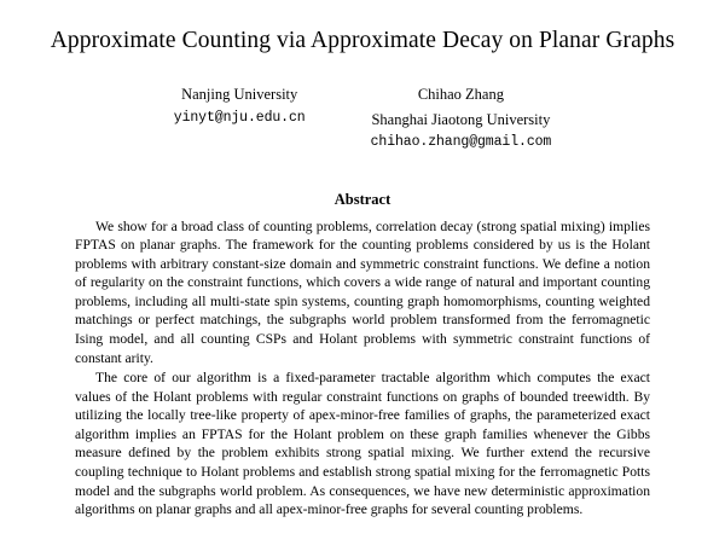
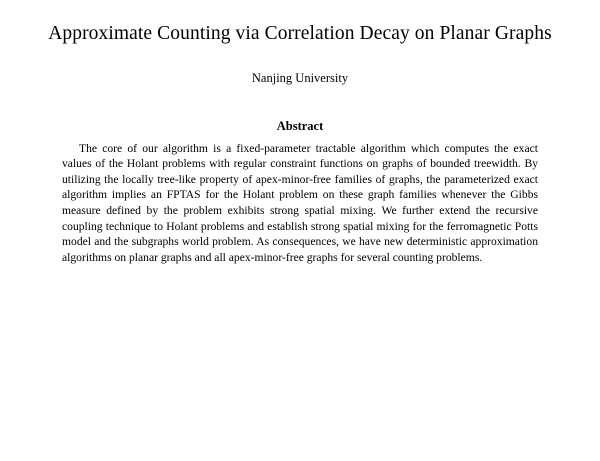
- Approximate Counting via Approximate Decay on Planar Graphs
+ Approximate Counting via Correlation Decay on Planar Graphs
  Nanjing University
- yinyt@nju.edu.cn
- Chihao Zhang
- Shanghai Jiaotong University
- chihao.zhang@gmail.com
  Abstract
- We show for a broad class of counting problems, correlation decay (strong spatial mixing) implies FPTAS on planar graphs. The framework for the counting problems considered by us is the Holant problems with arbitrary constant-size domain and symmetric constraint functions. We define a notion of regularity on the constraint functions, which covers a wide range of natural and important counting problems, including all multi-state spin systems, counting graph homomorphisms, counting weighted matchings or perfect matchings, the subgraphs world problem transformed from the ferromagnetic Ising model, and all counting CSPs and Holant problems with symmetric constraint functions of constant arity.
  The core of our algorithm is a fixed-parameter tractable algorithm which computes the exact values of the Holant problems with regular constraint functions on graphs of bounded treewidth. By utilizing the locally tree-like property of apex-minor-free families of graphs, the parameterized exact algorithm implies an FPTAS for the Holant problem on these graph families whenever the Gibbs measure defined by the problem exhibits strong spatial mixing. We further extend the recursive coupling technique to Holant problems and establish strong spatial mixing for the ferromagnetic Potts model and the subgraphs world problem. As consequences, we have new deterministic approximation algorithms on planar graphs and all apex-minor-free graphs for several counting problems.
